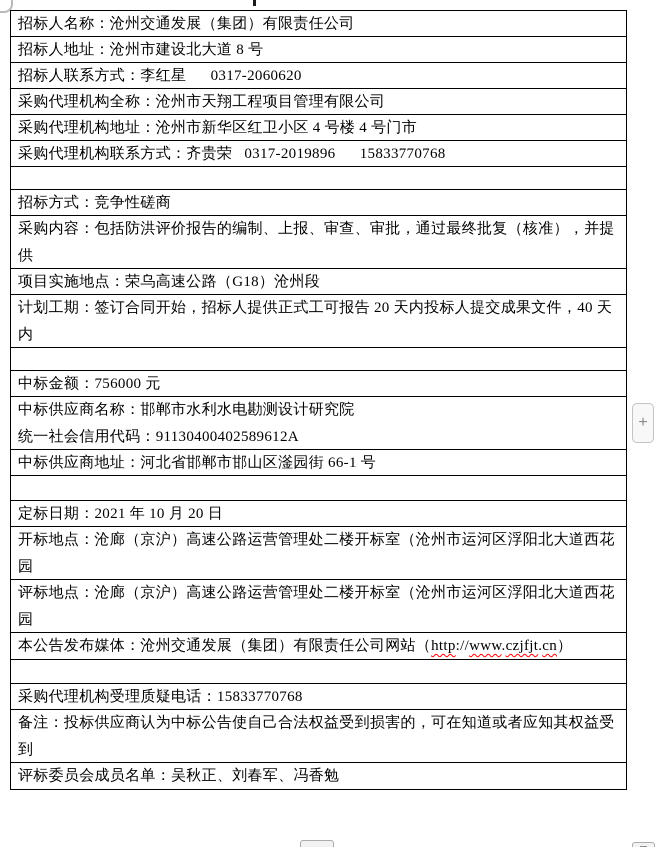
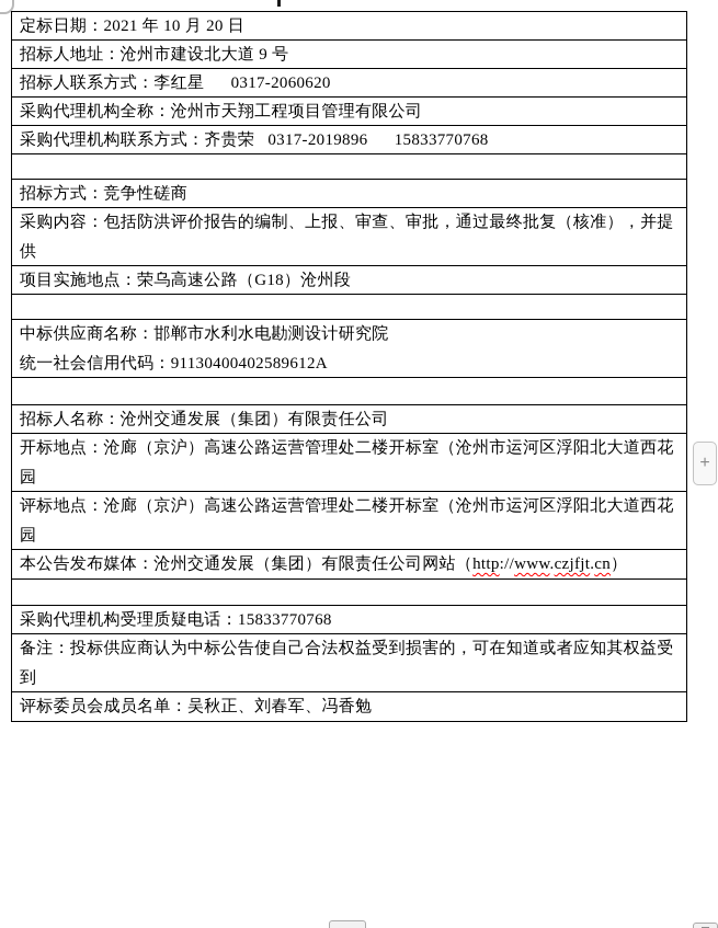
- 招标人名称：沧州交通发展（集团）有限责任公司
+ 定标日期：2021 年 10 月 20 日
- 招标人地址：沧州市建设北大道 8 号
+ 招标人地址：沧州市建设北大道 9 号
  招标人联系方式：李红星 0317-2060620
  采购代理机构全称：沧州市天翔工程项目管理有限公司
- 采购代理机构地址：沧州市新华区红卫小区 4 号楼 4 号门市
  采购代理机构联系方式：齐贵荣 0317-2019896 15833770768
  招标方式：竞争性磋商
  采购内容：包括防洪评价报告的编制、上报、审查、审批，通过最终批复（核准），并提供
  项目实施地点：荣乌高速公路（G18）沧州段
- 计划工期：签订合同开始，招标人提供正式工可报告 20 天内投标人提交成果文件，40 天内
- 中标金额：756000 元
  中标供应商名称：邯郸市水利水电勘测设计研究院
  统一社会信用代码：91130400402589612A
- 中标供应商地址：河北省邯郸市邯山区滏园街 66-1 号
- 定标日期：2021 年 10 月 20 日
+ 招标人名称：沧州交通发展（集团）有限责任公司
  开标地点：沧廊（京沪）高速公路运营管理处二楼开标室（沧州市运河区浮阳北大道西花园
  评标地点：沧廊（京沪）高速公路运营管理处二楼开标室（沧州市运河区浮阳北大道西花园
  本公告发布媒体：沧州交通发展（集团）有限责任公司网站（http://www.czjfjt.cn）
  采购代理机构受理质疑电话：15833770768
  备注：投标供应商认为中标公告使自己合法权益受到损害的，可在知道或者应知其权益受到
  评标委员会成员名单：吴秋正、刘春军、冯香勉
  +
